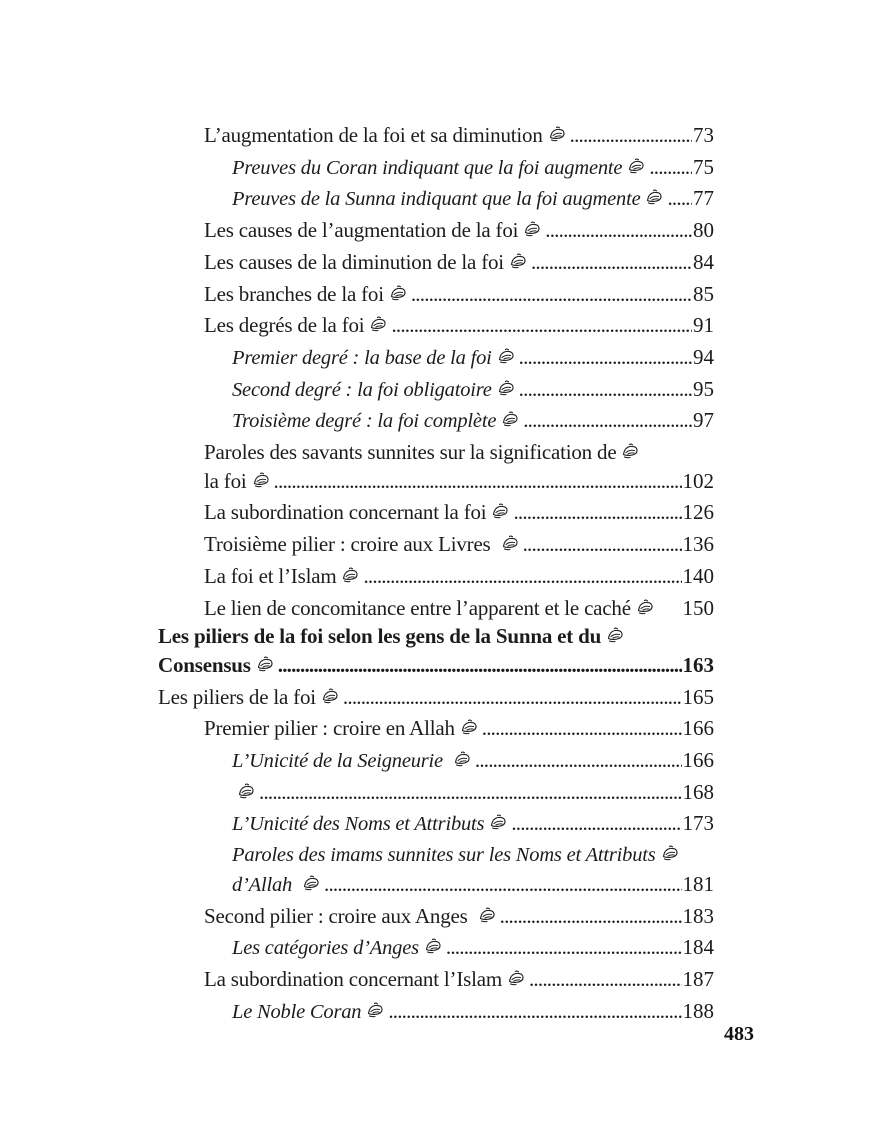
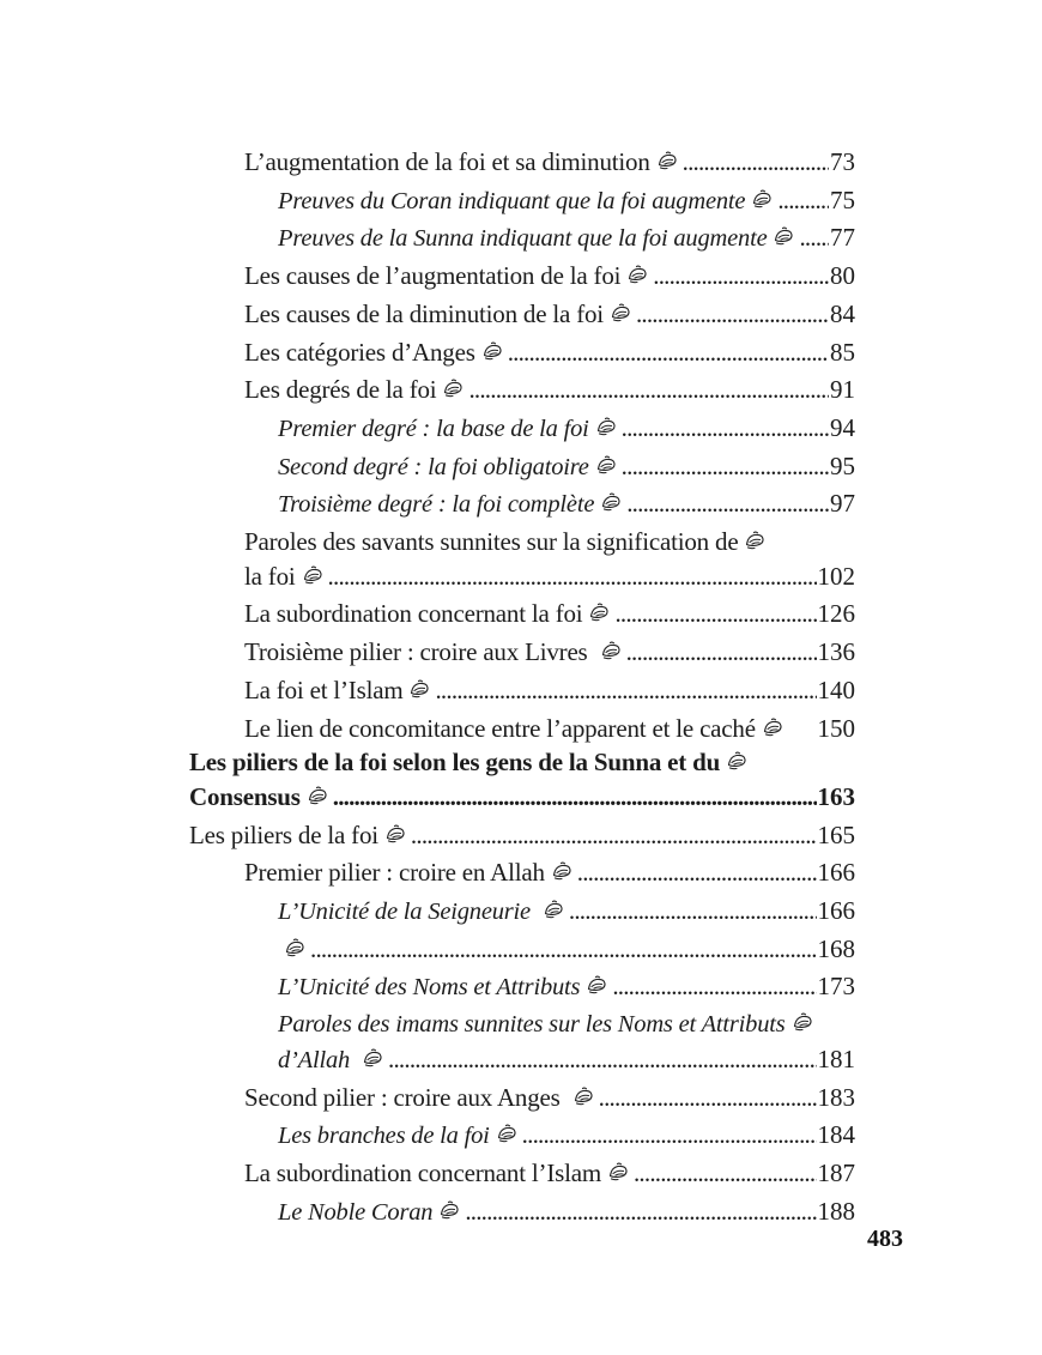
  L’augmentation de la foi et sa diminution
  73
  Preuves du Coran indiquant que la foi augmente
  75
  Preuves de la Sunna indiquant que la foi augmente
  77
  Les causes de l’augmentation de la foi
  80
  Les causes de la diminution de la foi
  84
- Les branches de la foi
+ Les catégories d’Anges
  85
  Les degrés de la foi
  91
  Premier degré : la base de la foi
  94
  Second degré : la foi obligatoire
  95
  Troisième degré : la foi complète
  97
  Paroles des savants sunnites sur la signification de
  la foi
  102
  La subordination concernant la foi
  126
  Troisième pilier : croire aux Livres
  136
  La foi et l’Islam
  140
  Le lien de concomitance entre l’apparent et le caché
  150
  Les piliers de la foi selon les gens de la Sunna et du
  Consensus
  163
  Les piliers de la foi
  165
  Premier pilier : croire en Allah
  166
  L’Unicité de la Seigneurie
  166
  168
  L’Unicité des Noms et Attributs
  173
  Paroles des imams sunnites sur les Noms et Attributs
  d’Allah
  181
  Second pilier : croire aux Anges
  183
- Les catégories d’Anges
+ Les branches de la foi
  184
  La subordination concernant l’Islam
  187
  Le Noble Coran
  188
  483
